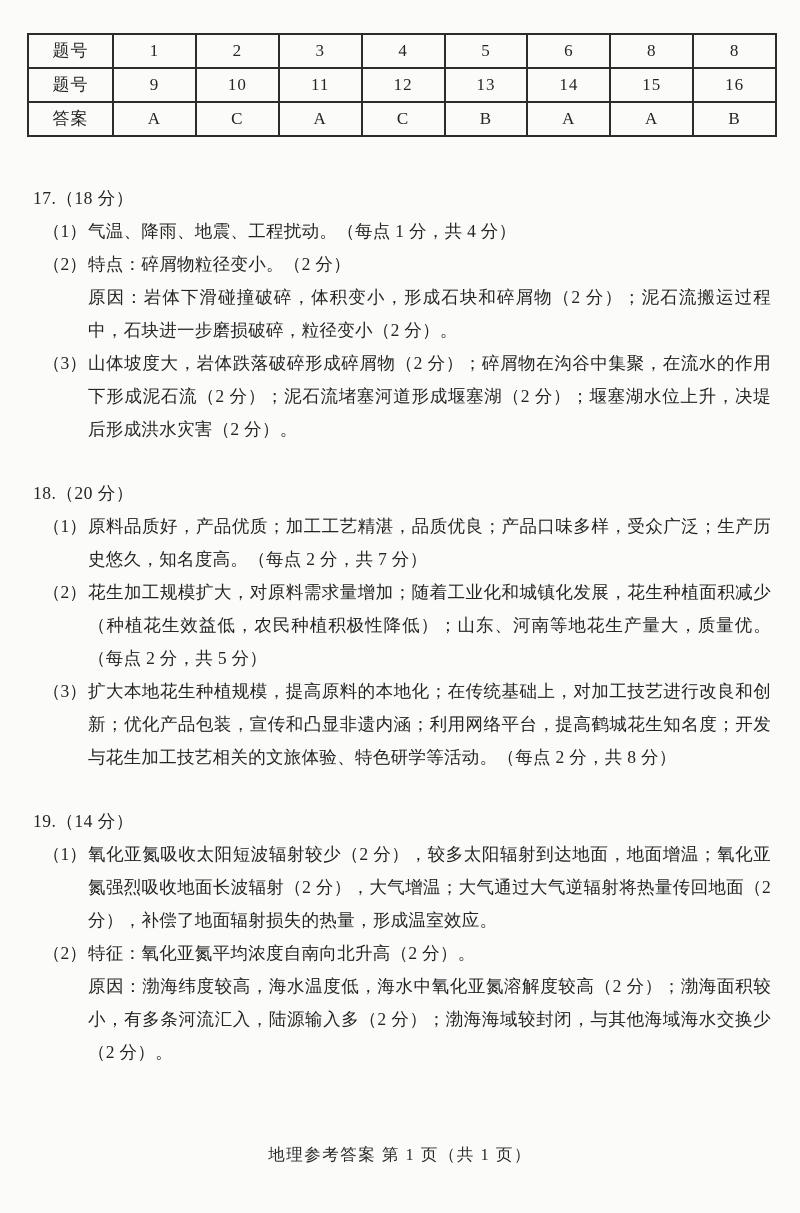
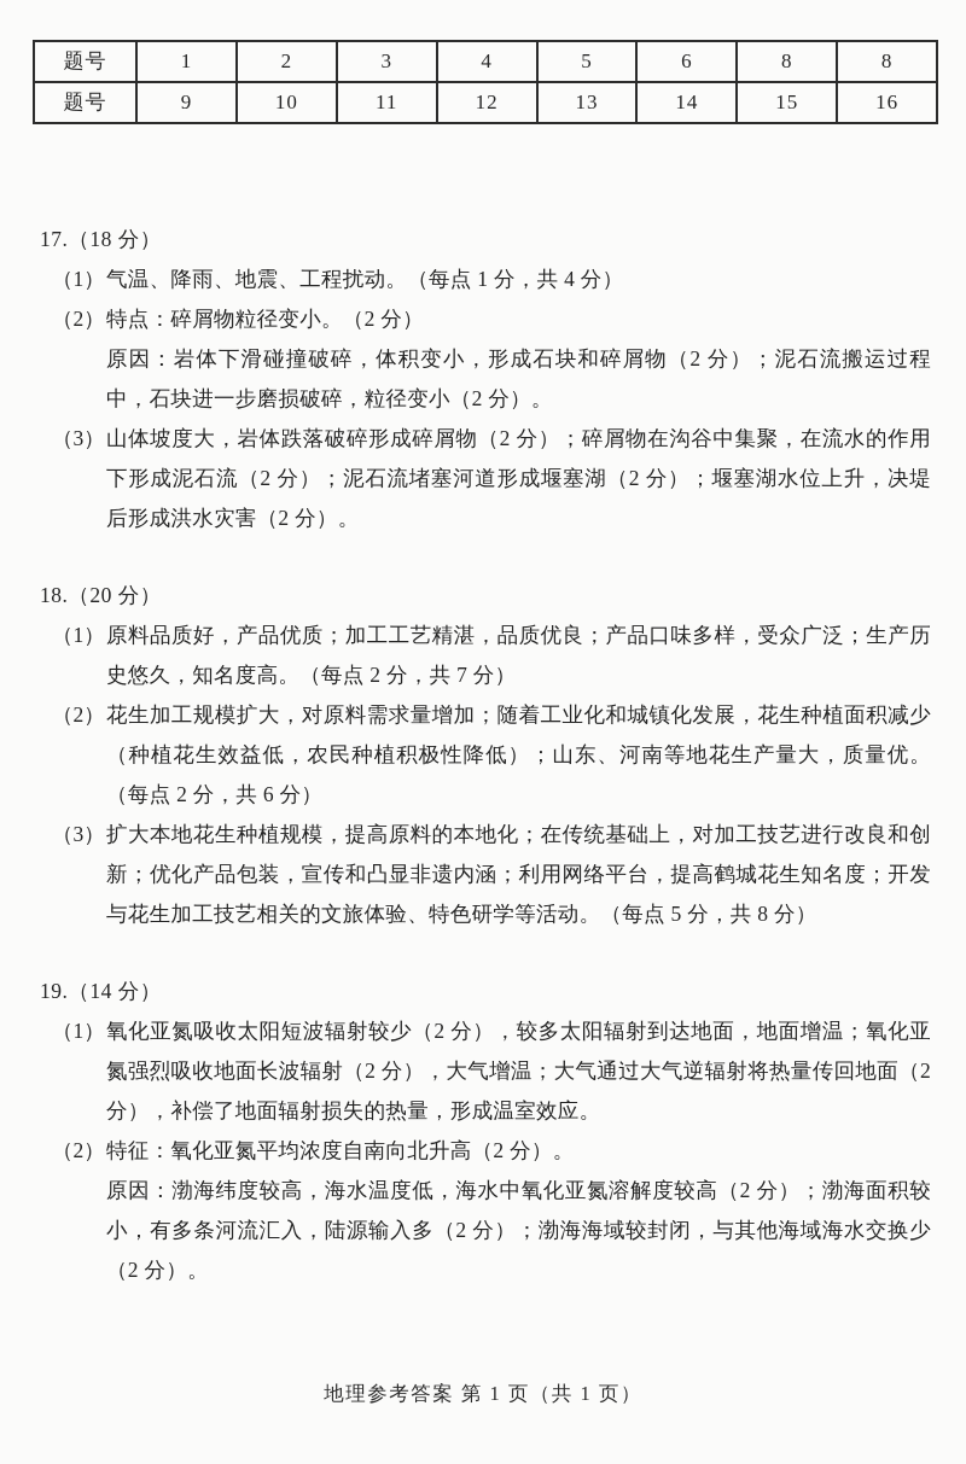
  题号	1	2	3	4	5	6	8	8
  题号	9	10	11	12	13	14	15	16
- 答案	A	C	A	C	B	A	A	B
  17.（18 分）
  （1）
  气温、降雨、地震、工程扰动。（每点 1 分，共 4 分）
  （2）
  特点：碎屑物粒径变小。（2 分）
  原因：岩体下滑碰撞破碎，体积变小，形成石块和碎屑物（2 分）；泥石流搬运过程中，石块进一步磨损破碎，粒径变小（2 分）。
  （3）
  山体坡度大，岩体跌落破碎形成碎屑物（2 分）；碎屑物在沟谷中集聚，在流水的作用下形成泥石流（2 分）；泥石流堵塞河道形成堰塞湖（2 分）；堰塞湖水位上升，决堤后形成洪水灾害（2 分）。
  18.（20 分）
  （1）
  原料品质好，产品优质；加工工艺精湛，品质优良；产品口味多样，受众广泛；生产历史悠久，知名度高。（每点 2 分，共 7 分）
  （2）
- 花生加工规模扩大，对原料需求量增加；随着工业化和城镇化发展，花生种植面积减少（种植花生效益低，农民种植积极性降低）；山东、河南等地花生产量大，质量优。（每点 2 分，共 5 分）
+ 花生加工规模扩大，对原料需求量增加；随着工业化和城镇化发展，花生种植面积减少（种植花生效益低，农民种植积极性降低）；山东、河南等地花生产量大，质量优。（每点 2 分，共 6 分）
  （3）
- 扩大本地花生种植规模，提高原料的本地化；在传统基础上，对加工技艺进行改良和创新；优化产品包装，宣传和凸显非遗内涵；利用网络平台，提高鹤城花生知名度；开发与花生加工技艺相关的文旅体验、特色研学等活动。（每点 2 分，共 8 分）
+ 扩大本地花生种植规模，提高原料的本地化；在传统基础上，对加工技艺进行改良和创新；优化产品包装，宣传和凸显非遗内涵；利用网络平台，提高鹤城花生知名度；开发与花生加工技艺相关的文旅体验、特色研学等活动。（每点 5 分，共 8 分）
  19.（14 分）
  （1）
  氧化亚氮吸收太阳短波辐射较少（2 分），较多太阳辐射到达地面，地面增温；氧化亚氮强烈吸收地面长波辐射（2 分），大气增温；大气通过大气逆辐射将热量传回地面（2 分），补偿了地面辐射损失的热量，形成温室效应。
  （2）
  特征：氧化亚氮平均浓度自南向北升高（2 分）。
  原因：渤海纬度较高，海水温度低，海水中氧化亚氮溶解度较高（2 分）；渤海面积较小，有多条河流汇入，陆源输入多（2 分）；渤海海域较封闭，与其他海域海水交换少（2 分）。
  地理参考答案 第 1 页（共 1 页）
